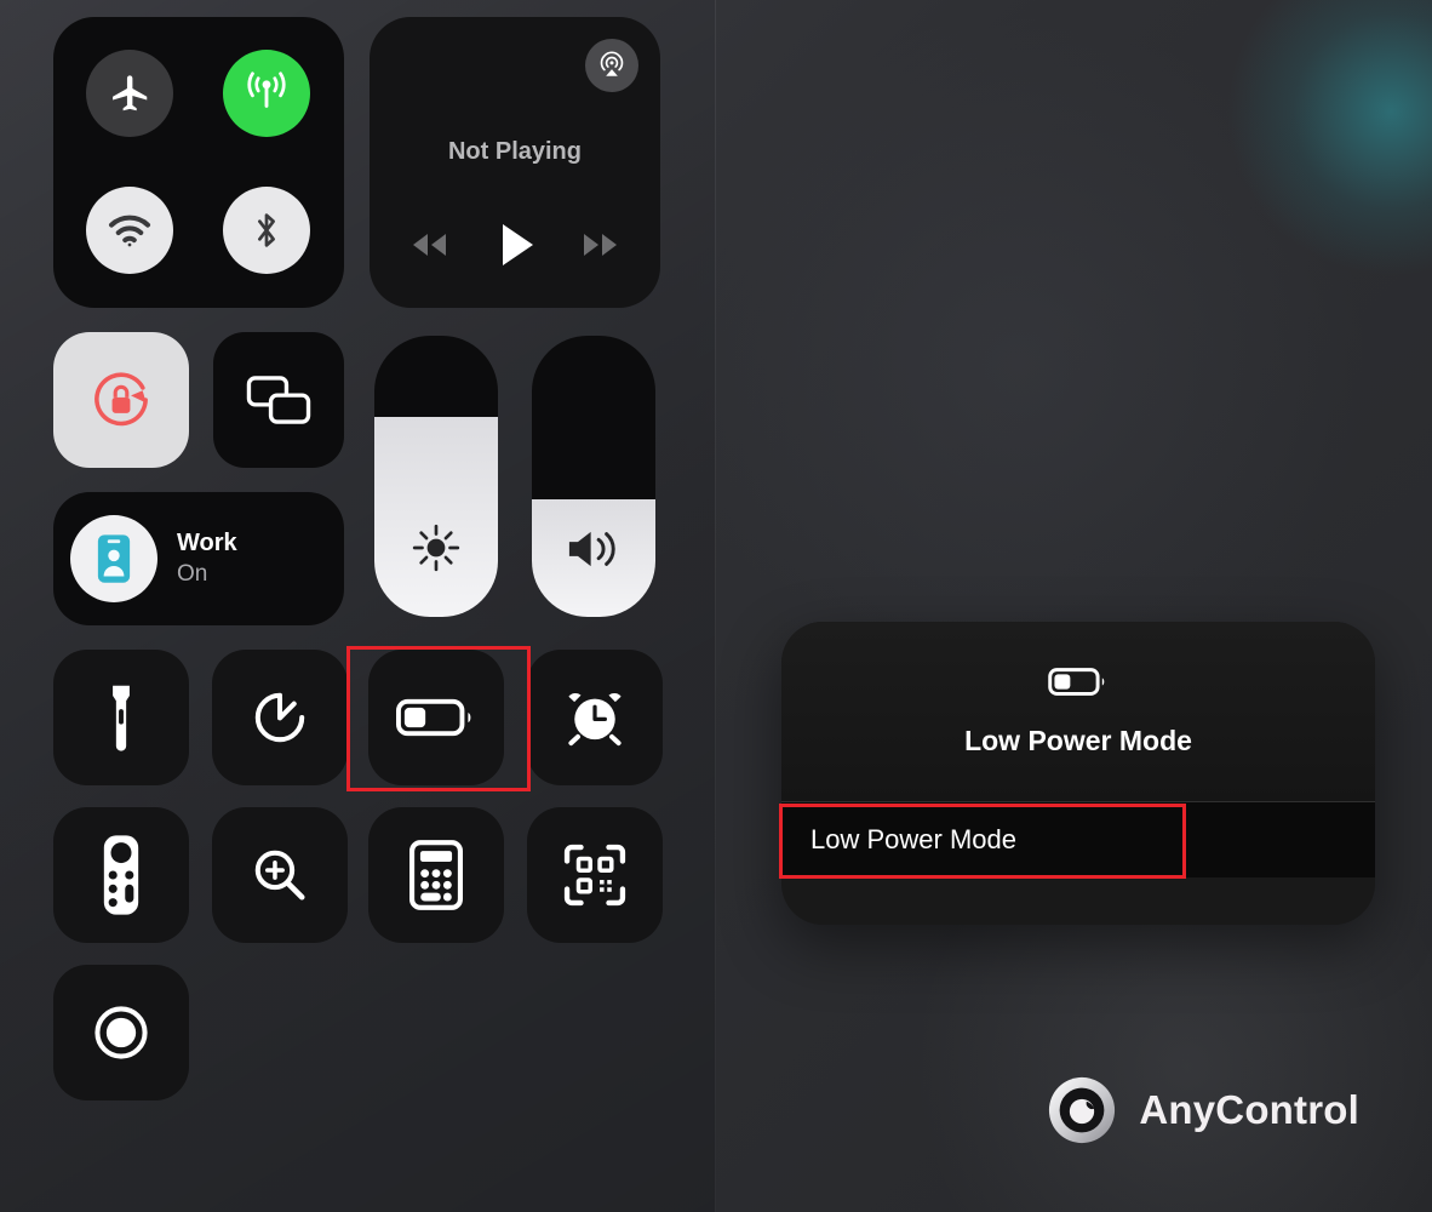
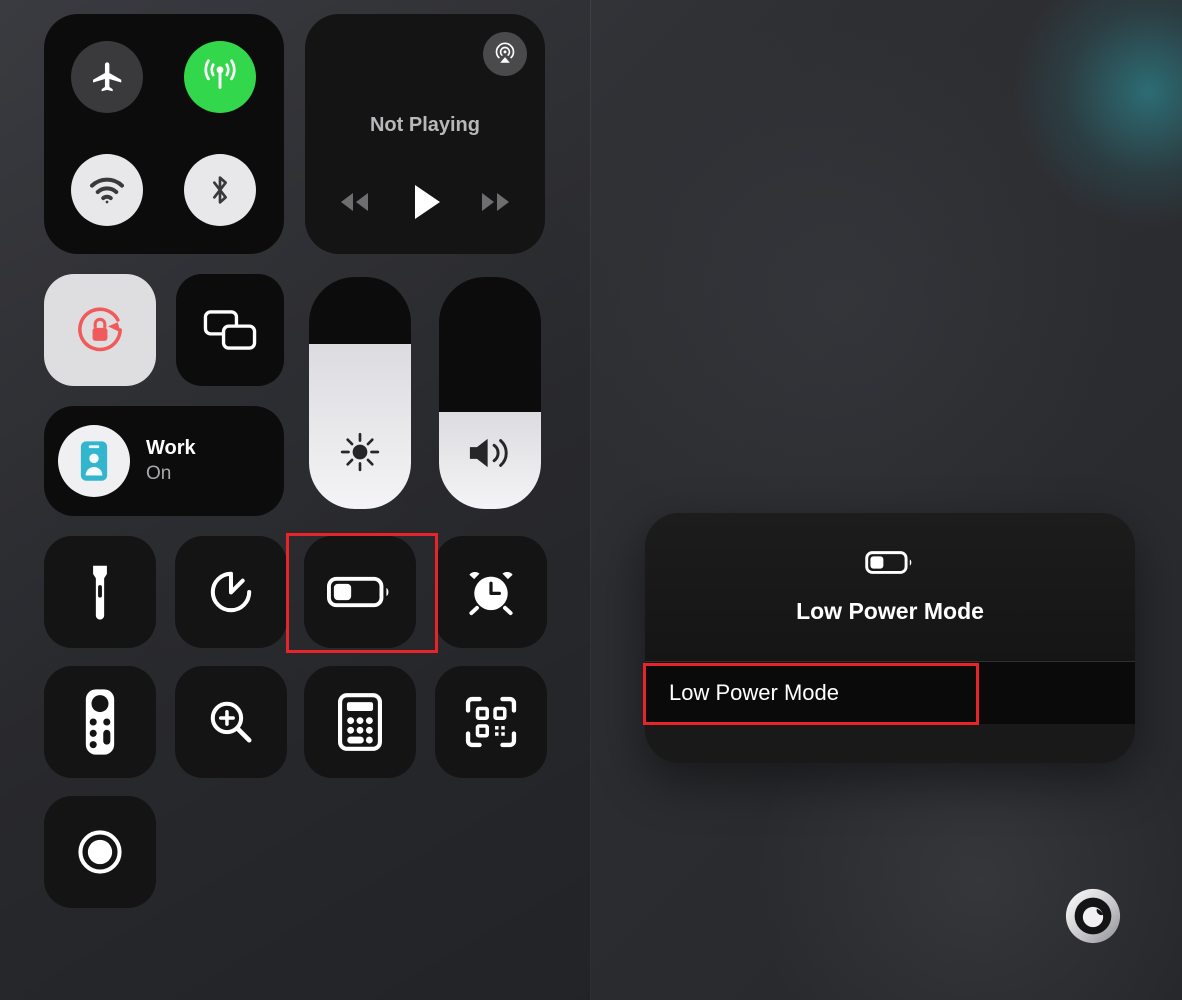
  Not Playing
  Work
  On
  Low Power Mode
  Low Power Mode
- AnyControl
